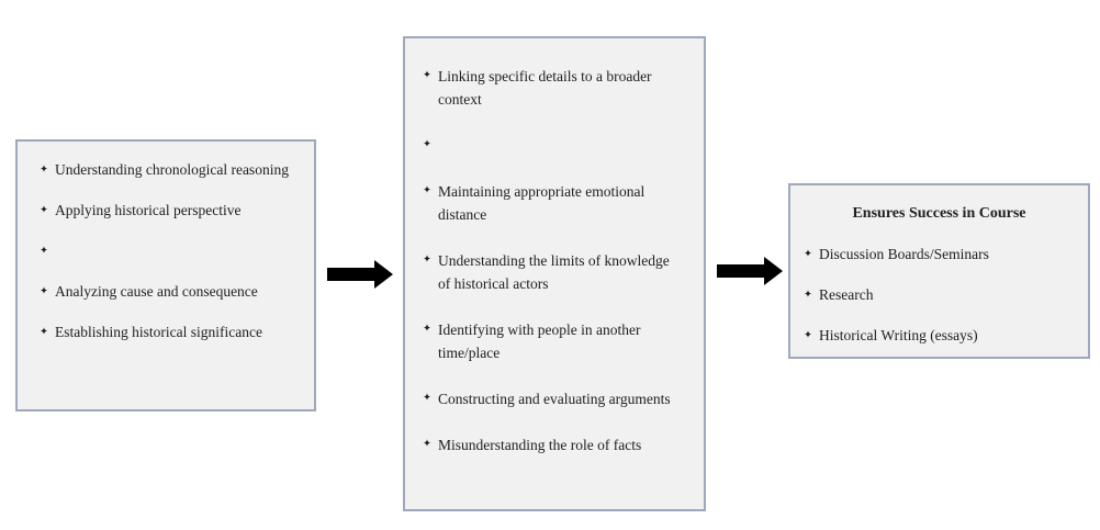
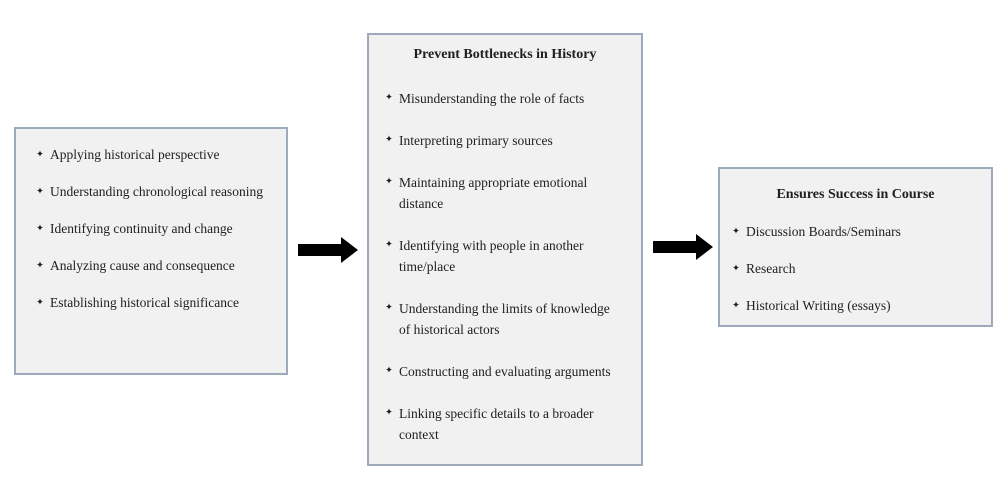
  ✦
- Understanding chronological reasoning
+ Applying historical perspective
  ✦
- Applying historical perspective
+ Understanding chronological reasoning
  ✦
+ Identifying continuity and change
  ✦
  Analyzing cause and consequence
  ✦
  Establishing historical significance
+ Prevent Bottlenecks in History
  ✦
- Linking specific details to a broader context
+ Misunderstanding the role of facts
  ✦
+ Interpreting primary sources
  ✦
  Maintaining appropriate emotional distance
  ✦
- Understanding the limits of knowledge of historical actors
+ Identifying with people in another time/place
  ✦
- Identifying with people in another time/place
+ Understanding the limits of knowledge of historical actors
  ✦
  Constructing and evaluating arguments
  ✦
- Misunderstanding the role of facts
+ Linking specific details to a broader context
  Ensures Success in Course
  ✦
  Discussion Boards/Seminars
  ✦
  Research
  ✦
  Historical Writing (essays)
